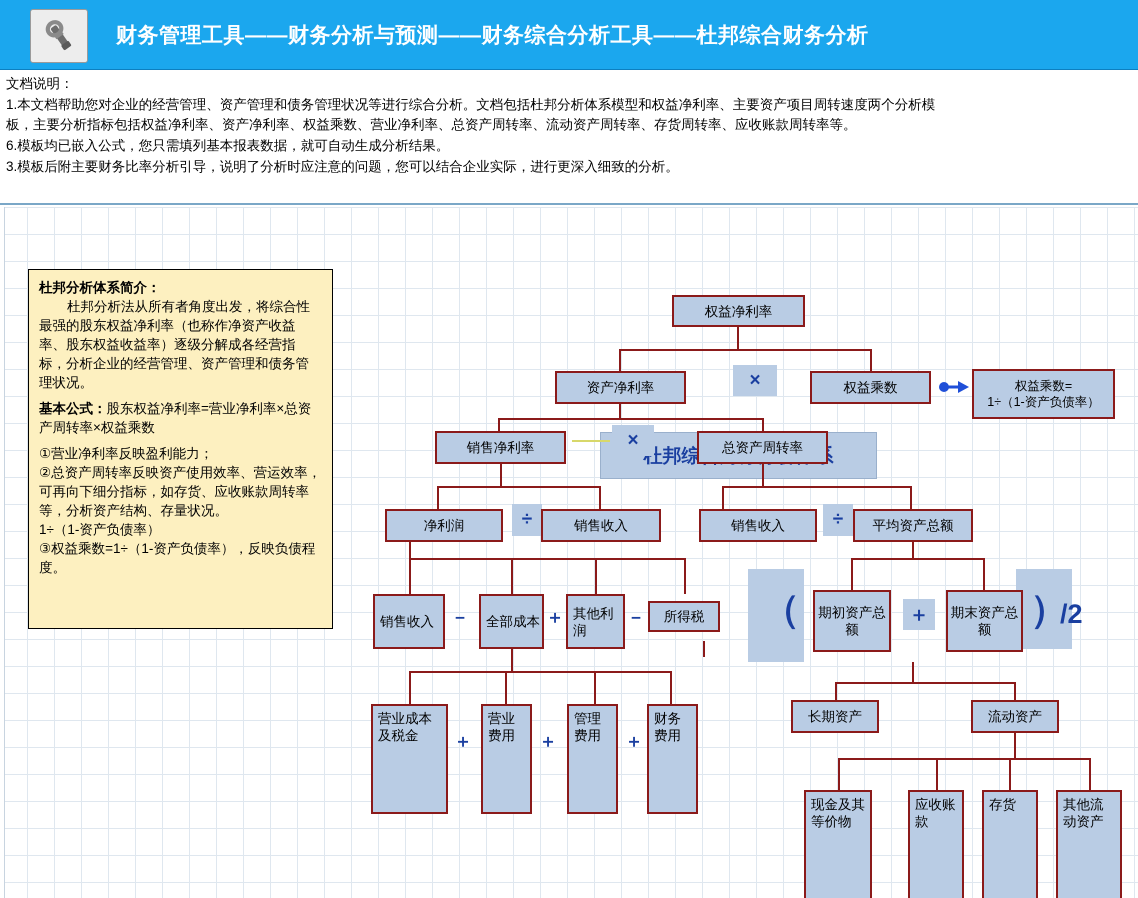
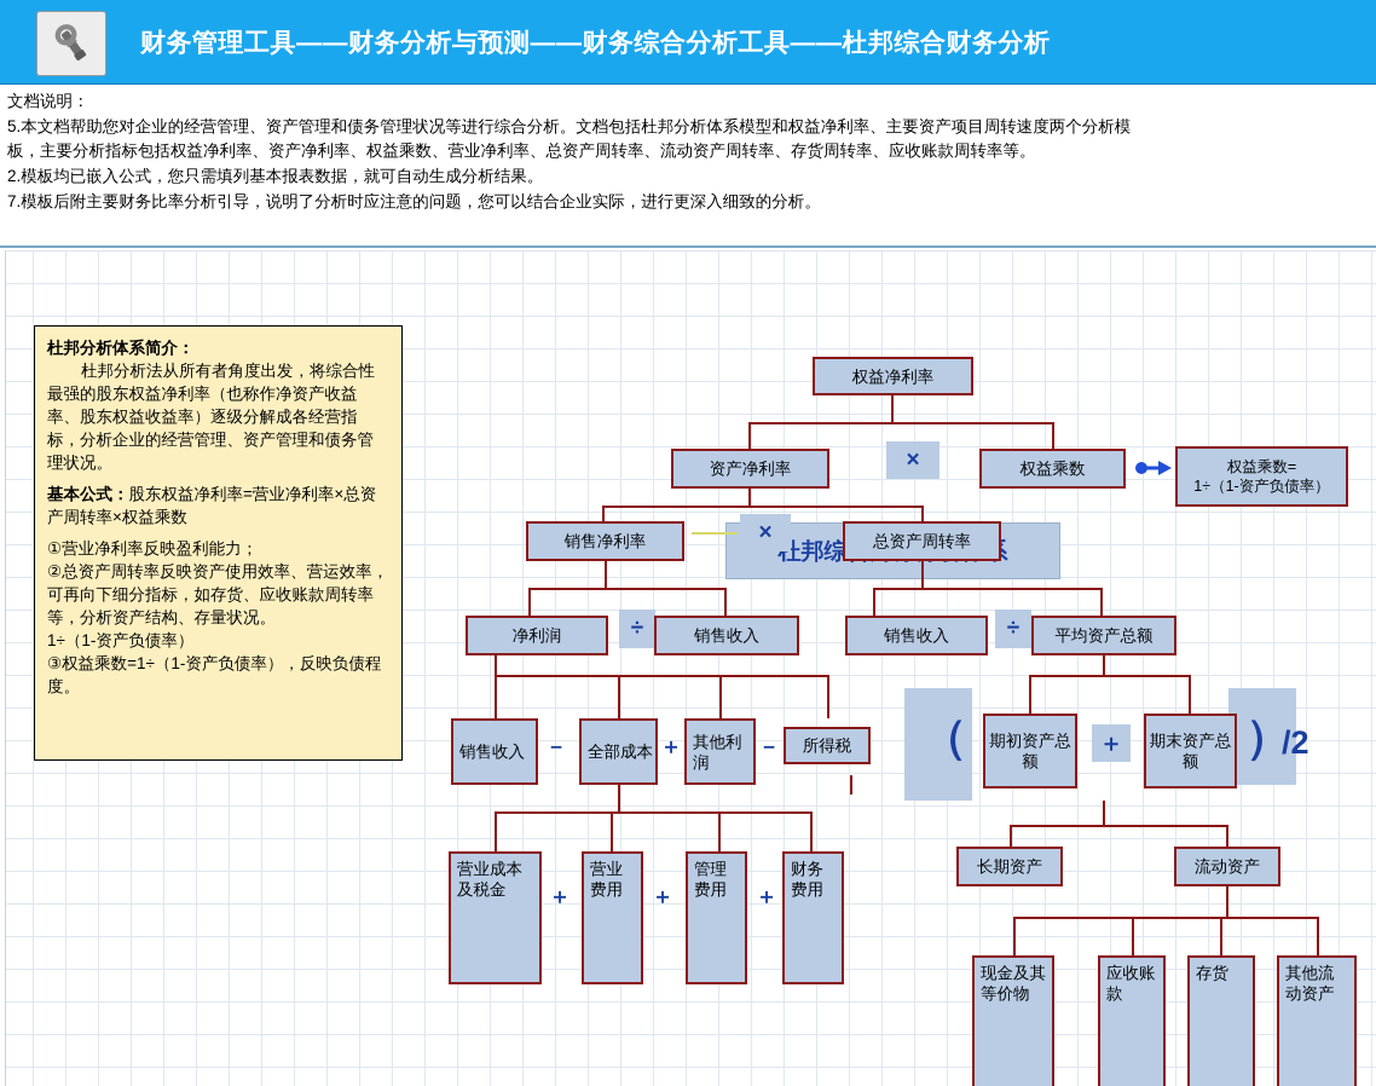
  财务管理工具——财务分析与预测——财务综合分析工具——杜邦综合财务分析
  文档说明：
- 1.本文档帮助您对企业的经营管理、资产管理和债务管理状况等进行综合分析。文档包括杜邦分析体系模型和权益净利率、主要资产项目周转速度两个分析模
+ 5.本文档帮助您对企业的经营管理、资产管理和债务管理状况等进行综合分析。文档包括杜邦分析体系模型和权益净利率、主要资产项目周转速度两个分析模
  板，主要分析指标包括权益净利率、资产净利率、权益乘数、营业净利率、总资产周转率、流动资产周转率、存货周转率、应收账款周转率等。
- 6.模板均已嵌入公式，您只需填列基本报表数据，就可自动生成分析结果。
+ 2.模板均已嵌入公式，您只需填列基本报表数据，就可自动生成分析结果。
- 3.模板后附主要财务比率分析引导，说明了分析时应注意的问题，您可以结合企业实际，进行更深入细致的分析。
+ 7.模板后附主要财务比率分析引导，说明了分析时应注意的问题，您可以结合企业实际，进行更深入细致的分析。
  杜邦分析体系简介：
  杜邦分析法从所有者角度出发，将综合性最强的股东权益净利率（也称作净资产收益率、股东权益收益率）逐级分解成各经营指标，分析企业的经营管理、资产管理和债务管理状况。
  基本公式：股东权益净利率=营业净利率×总资产周转率×权益乘数
  ①营业净利率反映盈利能力；
  ②总资产周转率反映资产使用效率、营运效率，可再向下细分指标，如存货、应收账款周转率等，分析资产结构、存量状况。
  1÷（1-资产负债率）
  ③权益乘数=1÷（1-资产负债率），反映负债程度。
  权益净利率
  资产净利率
  ×
  权益乘数
  权益乘数=
  1÷（1-资产负债率）
  销售净利率
  ×
  总资产周转率
  净利润
  ÷
  销售收入
  销售收入
  ÷
  平均资产总额
  销售收入
  －
  全部成本
  ＋
  其他利润
  －
  所得税
  营业成本及税金
  ＋
  营业费用
  ＋
  管理费用
  ＋
  财务费用
  （
  期初资产总额
  ＋
  期末资产总额
  ）
  /2
  长期资产
  流动资产
  现金及其等价物
  应收账款
  存货
  其他流动资产
